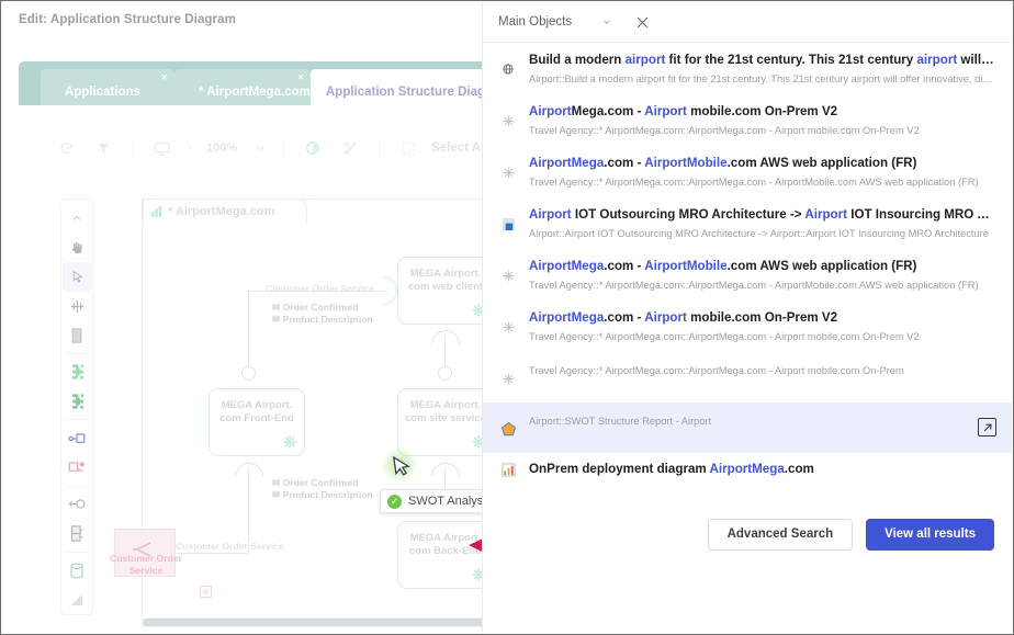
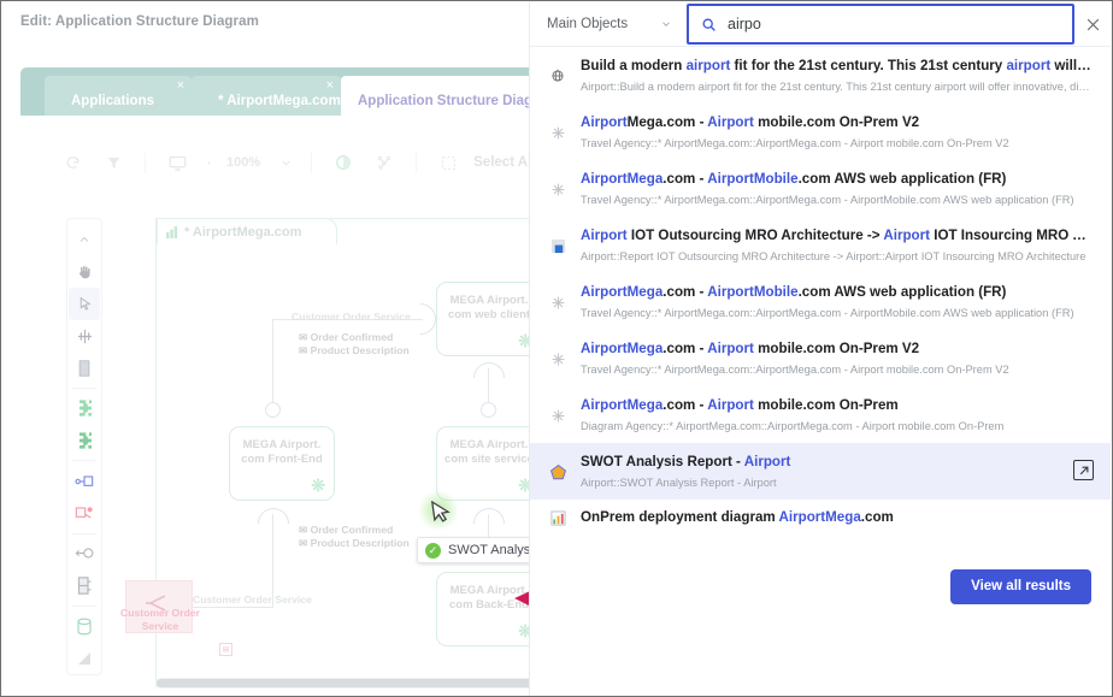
  Edit: Application Structure Diagram
  Applications
  ×
  * AirportMega.com
  ×
  Application Structure Dia
  100%
  Select A
  * AirportMega.com
  MEGA Airport.
  com web clien
  ❊
  MEGA Airport.
  com Front-End
  ❊
  MEGA Airport.
  com site servic
  ❊
  MEGA Airport.
  com Back-End
  ❊
  Customer Order Service
  ✉ Order Confirmed
  ✉ Product Description
  Customer Order Service
  ✉ Order Confirmed
  ✉ Product Description
  Customer Order
  Service
  ✓
  Main Objects
+ airpo
  Build a modern airport fit for the 21st century. This 21st century airport will of
  Airport::Build a modern airport fit for the 21st century. This 21st century airport will offer innovative, digita
  AirportMega.com - Airport mobile.com On-Prem V2
  Travel Agency::* AirportMega.com::AirportMega.com - Airport mobile.com On-Prem V2
  AirportMega.com - AirportMobile.com AWS web application (FR)
  Travel Agency::* AirportMega.com::AirportMega.com - AirportMobile.com AWS web application (FR)
  Airport IOT Outsourcing MRO Architecture -> Airport IOT Insourcing MRO Arc
- Airport::Airport IOT Outsourcing MRO Architecture -> Airport::Airport IOT Insourcing MRO Architecture
+ Airport::Report IOT Outsourcing MRO Architecture -> Airport::Airport IOT Insourcing MRO Architecture
  AirportMega.com - AirportMobile.com AWS web application (FR)
  Travel Agency::* AirportMega.com::AirportMega.com - AirportMobile.com AWS web application (FR)
  AirportMega.com - Airport mobile.com On-Prem V2
  Travel Agency::* AirportMega.com::AirportMega.com - Airport mobile.com On-Prem V2
+ AirportMega.com - Airport mobile.com On-Prem
- Travel Agency::* AirportMega.com::AirportMega.com - Airport mobile.com On-Prem
+ Diagram Agency::* AirportMega.com::AirportMega.com - Airport mobile.com On-Prem
+ SWOT Analysis Report - Airport
- Airport::SWOT Structure Report - Airport
+ Airport::SWOT Analysis Report - Airport
  OnPrem deployment diagram AirportMega.com
- Advanced Search
  View all results
